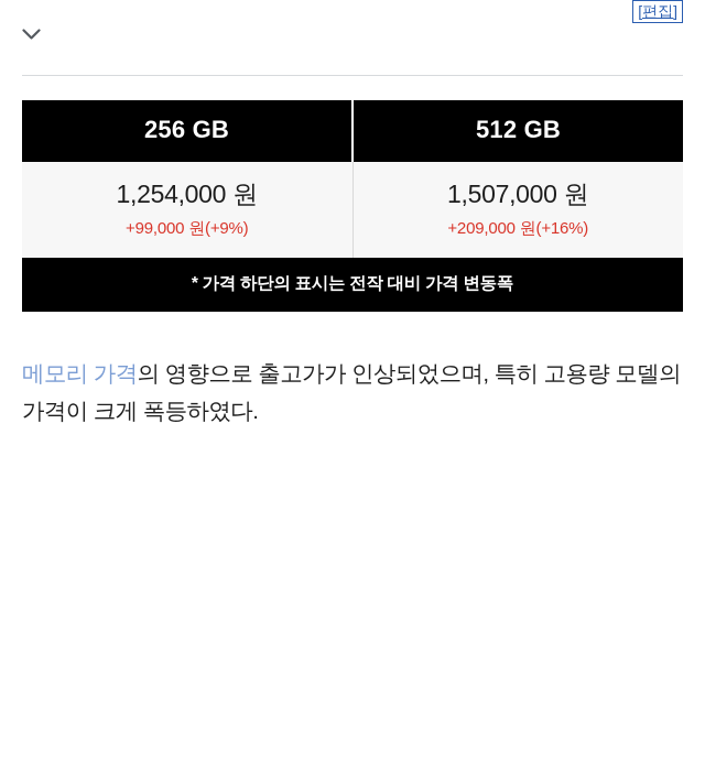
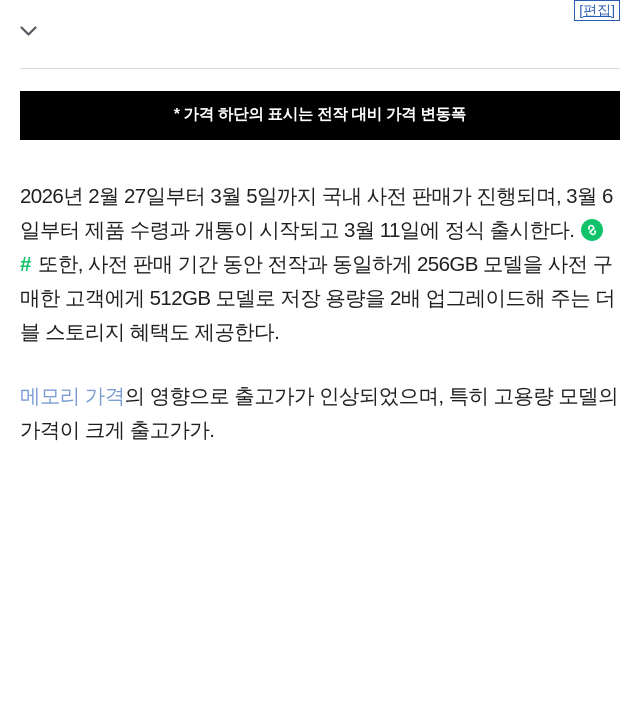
  [편집]
- 256 GB	512 GB
- 1,254,000 원 +99,000 원(+9%)	1,507,000 원 +209,000 원(+16%)
  * 가격 하단의 표시는 전작 대비 가격 변동폭
+ 2026년 2월 27일부터 3월 5일까지 국내 사전 판매가 진행되며, 3월 6일부터 제품 수령과 개통이 시작되고 3월 11일에 정식 출시한다. # 또한, 사전 판매 기간 동안 전작과 동일하게 256GB 모델을 사전 구매한 고객에게 512GB 모델로 저장 용량을 2배 업그레이드해 주는 더블 스토리지 혜택도 제공한다.
- 메모리 가격의 영향으로 출고가가 인상되었으며, 특히 고용량 모델의 가격이 크게 폭등하였다.
+ 메모리 가격의 영향으로 출고가가 인상되었으며, 특히 고용량 모델의 가격이 크게 출고가가.
